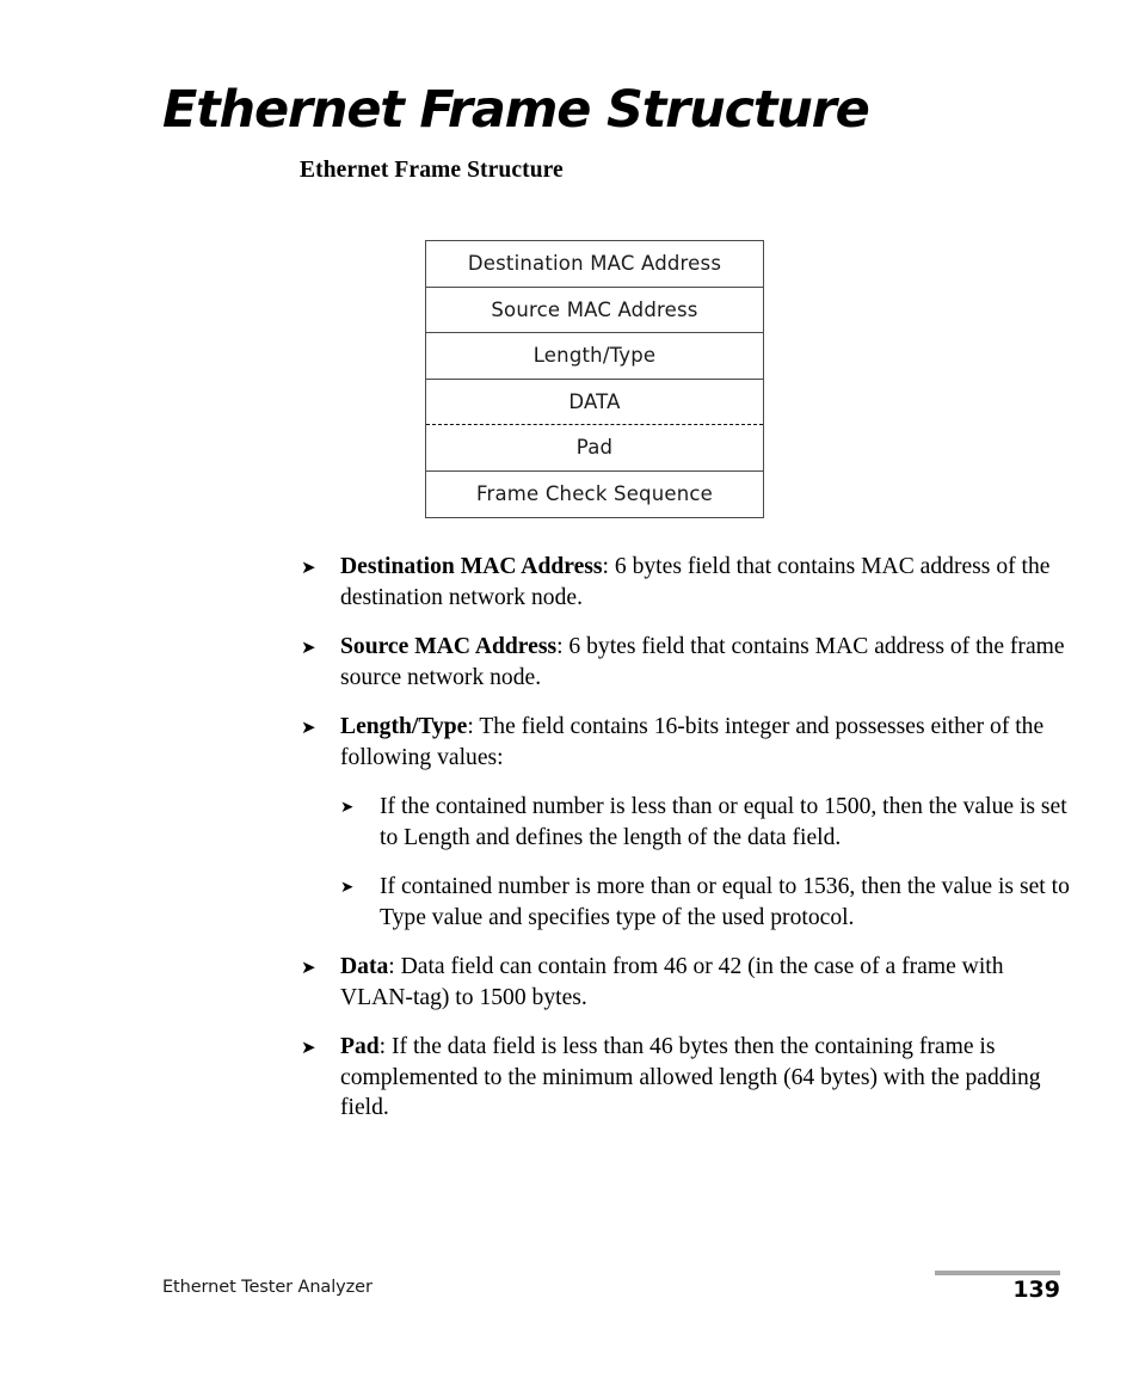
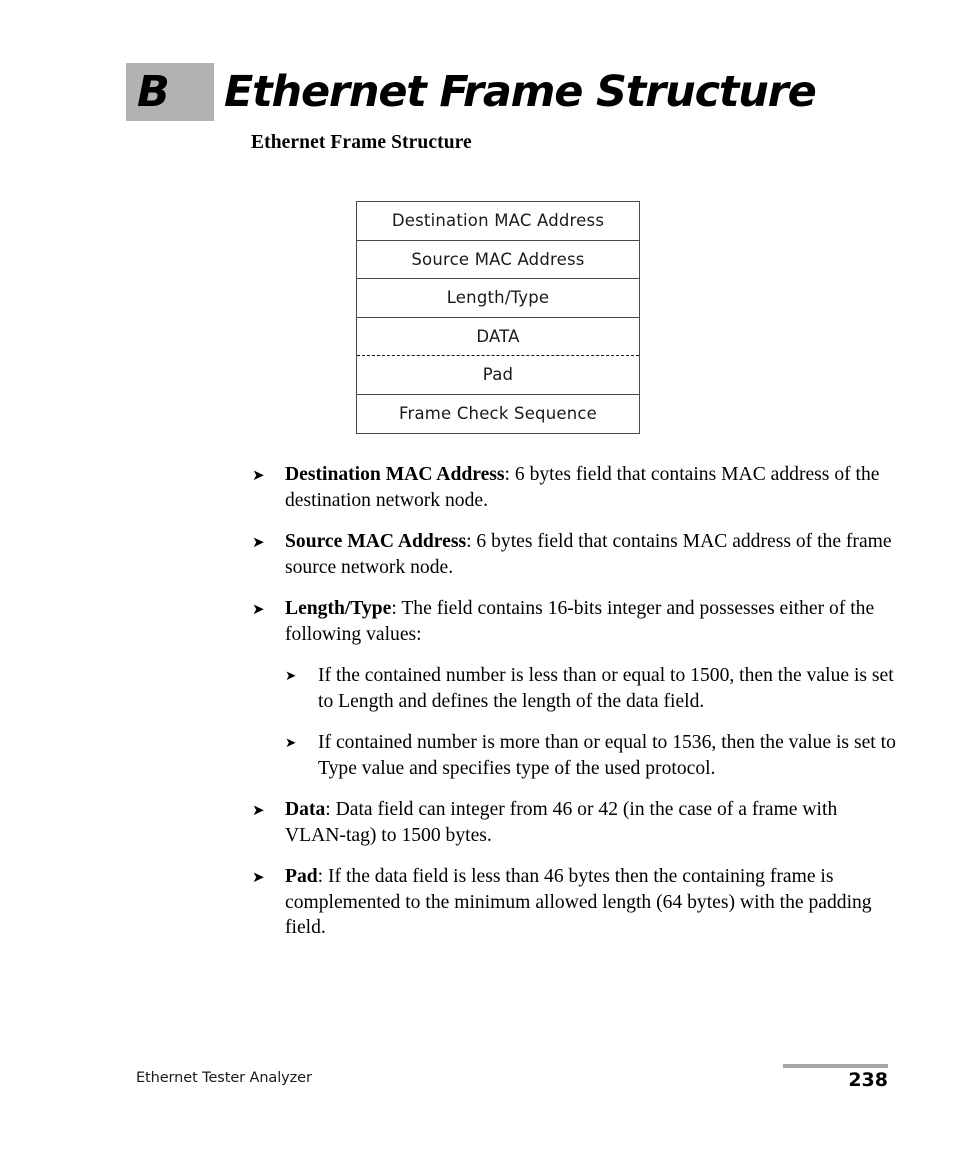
+ B
  Ethernet Frame Structure
  Ethernet Frame Structure
  Destination MAC Address
  Source MAC Address
  Length/Type
  DATA
  Pad
  Frame Check Sequence
  ➤
  Destination MAC Address: 6 bytes field that contains MAC address of the destination network node.
  ➤
  Source MAC Address: 6 bytes field that contains MAC address of the frame source network node.
  ➤
  Length/Type: The field contains 16-bits integer and possesses either of the following values:
  ➤
  If the contained number is less than or equal to 1500, then the value is set to Length and defines the length of the data field.
  ➤
  If contained number is more than or equal to 1536, then the value is set to Type value and specifies type of the used protocol.
  ➤
- Data: Data field can contain from 46 or 42 (in the case of a frame with VLAN-tag) to 1500 bytes.
+ Data: Data field can integer from 46 or 42 (in the case of a frame with VLAN-tag) to 1500 bytes.
  ➤
  Pad: If the data field is less than 46 bytes then the containing frame is complemented to the minimum allowed length (64 bytes) with the padding field.
  Ethernet Tester Analyzer
- 139
+ 238
